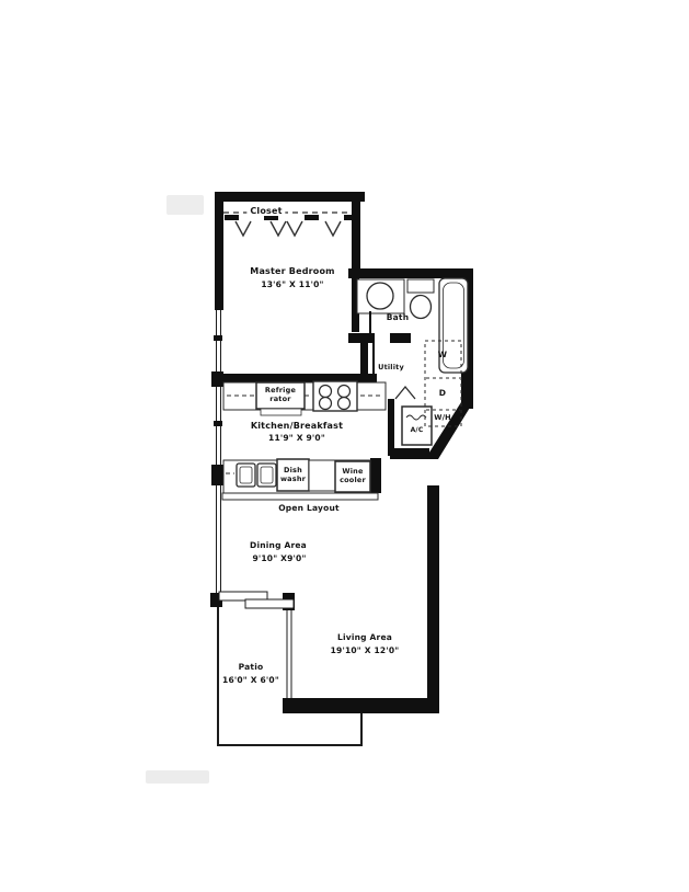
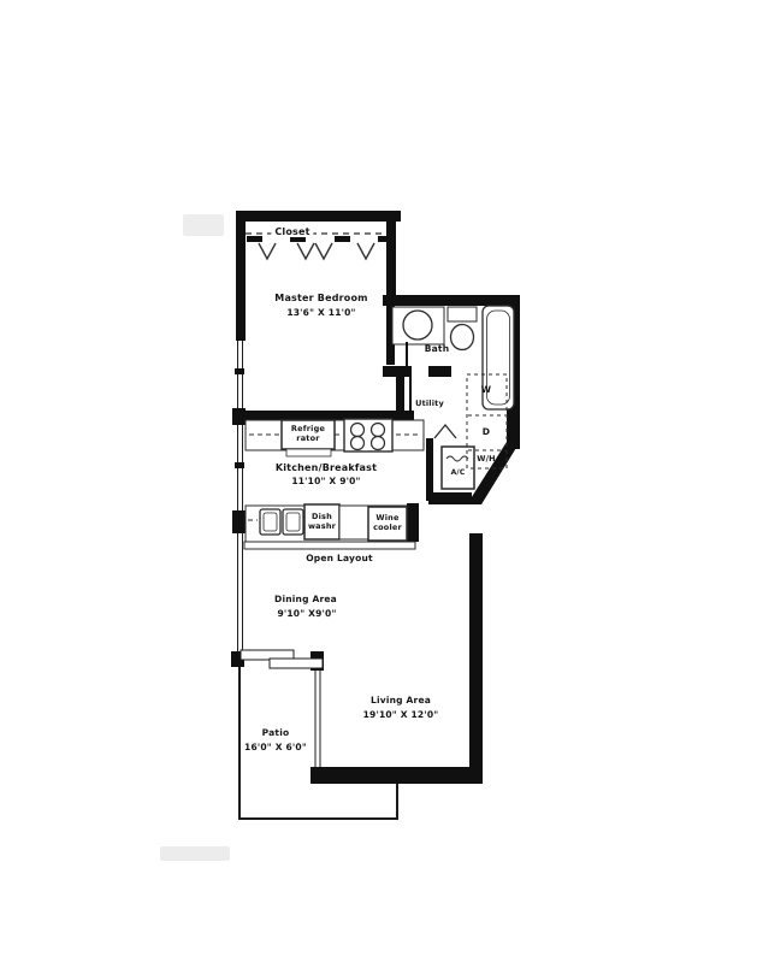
  Closet
  Master Bedroom
  13'6" X 11'0"
  Bath
  Utility
  W
  D
  W/H
  Refrige
  rator
  Kitchen/Breakfast
- 11'9" X 9'0"
+ 11'10" X 9'0"
  Dish
  washr
  Wine
  cooler
  Open Layout
  Dining Area
  9'10" X9'0"
  Living Area
  19'10" X 12'0"
  Patio
  16'0" X 6'0"
